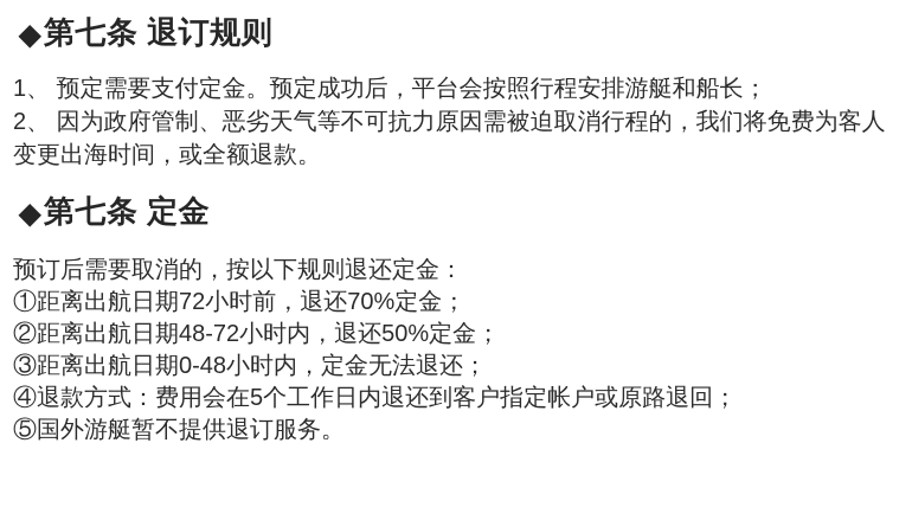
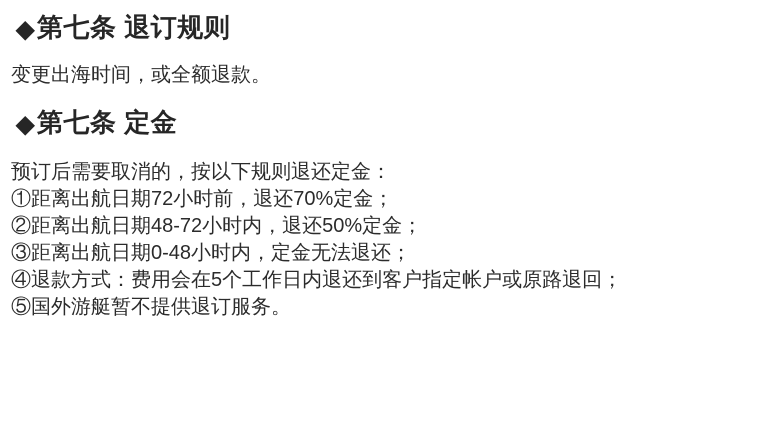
  ◆第七条 退订规则
- 1、 预定需要支付定金。预定成功后，平台会按照行程安排游艇和船长；
- 2、 因为政府管制、恶劣天气等不可抗力原因需被迫取消行程的，我们将免费为客人
  变更出海时间，或全额退款。
  ◆第七条 定金
  预订后需要取消的，按以下规则退还定金：
  ①距离出航日期72小时前，退还70%定金；
  ②距离出航日期48-72小时内，退还50%定金；
  ③距离出航日期0-48小时内，定金无法退还；
  ④退款方式：费用会在5个工作日内退还到客户指定帐户或原路退回；
  ⑤国外游艇暂不提供退订服务。
